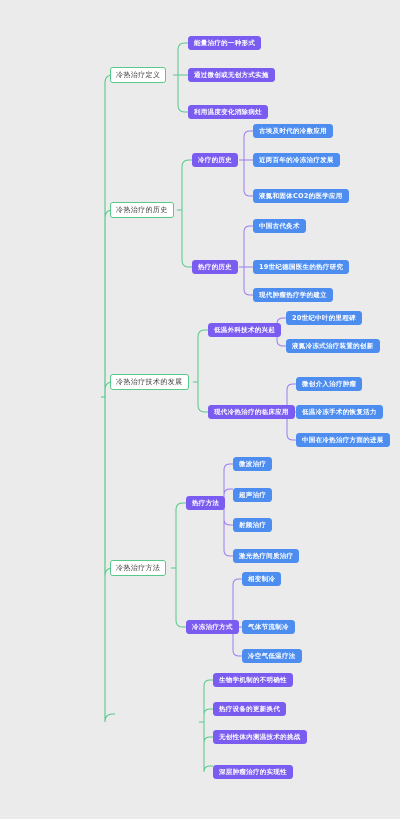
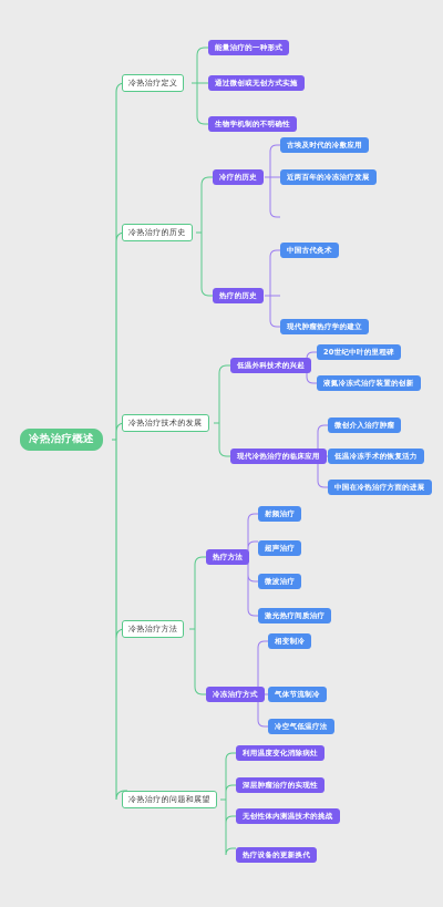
+ 冷热治疗概述
  冷热治疗定义
  能量治疗的一种形式
  通过微创或无创方式实施
- 利用温度变化消除病灶
+ 生物学机制的不明确性
  冷热治疗的历史
  冷疗的历史
  近两百年的冷冻治疗发展
- 液氮和固体CO2的医学应用
  热疗的历史
  中国古代灸术
- 19世纪德国医生的热疗研究
  现代肿瘤热疗学的建立
  冷热治疗技术的发展
  低温外科技术的兴起
  20世纪中叶的里程碑
  液氮冷冻式治疗装置的创新
  现代冷热治疗的临床应用
  微创介入治疗肿瘤
  低温冷冻手术的恢复活力
  中国在冷热治疗方面的进展
  冷热治疗方法
  热疗方法
- 微波治疗
+ 射频治疗
  超声治疗
- 射频治疗
+ 微波治疗
  激光热疗间质治疗
  冷冻治疗方式
  相变制冷
  气体节流制冷
  冷空气低温疗法
+ 冷热治疗的问题和展望
- 生物学机制的不明确性
+ 利用温度变化消除病灶
- 热疗设备的更新换代
+ 深层肿瘤治疗的实现性
  无创性体内测温技术的挑战
- 深层肿瘤治疗的实现性
+ 热疗设备的更新换代
